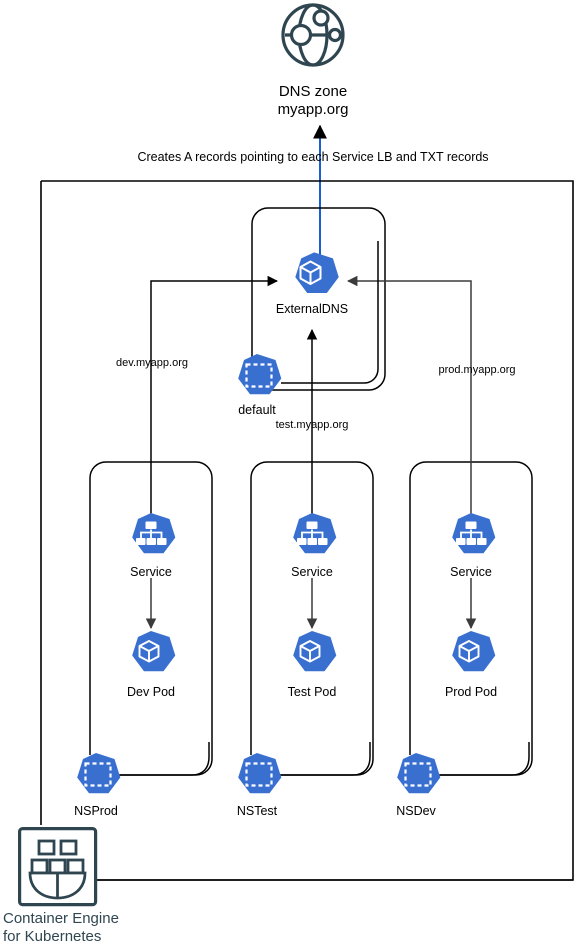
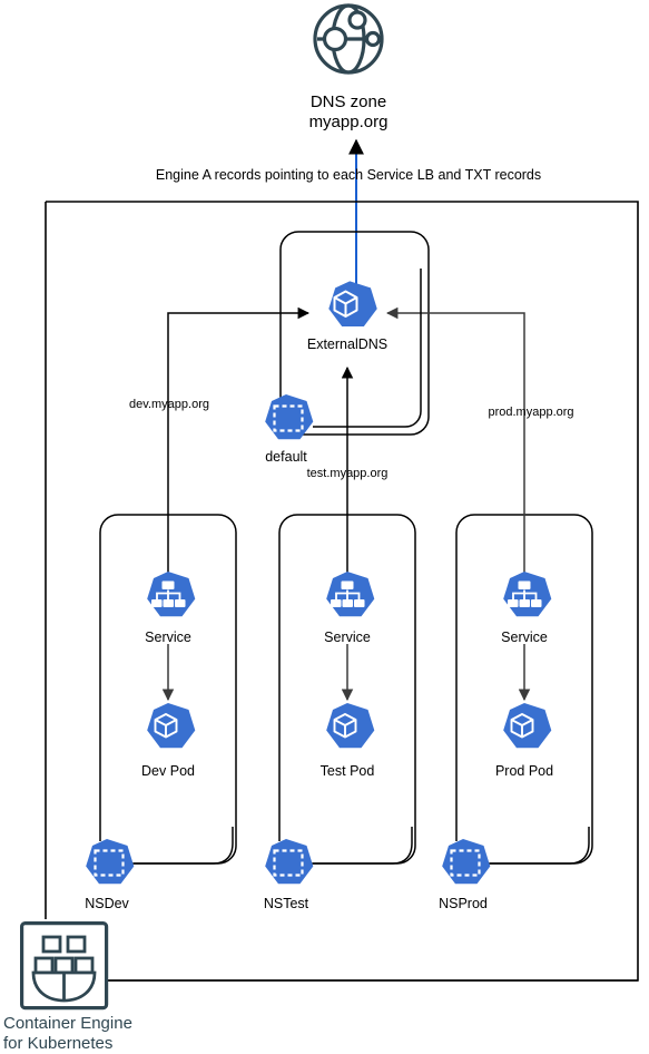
  DNS zone
  myapp.org
- Creates A records pointing to each Service LB and TXT records
+ Engine A records pointing to each Service LB and TXT records
  ExternalDNS
  default
  dev.myapp.org
  test.myapp.org
  prod.myapp.org
  Service
  Service
  Service
  Dev Pod
  Test Pod
  Prod Pod
- NSProd
+ NSDev
  NSTest
- NSDev
+ NSProd
  Container Engine
  for Kubernetes
